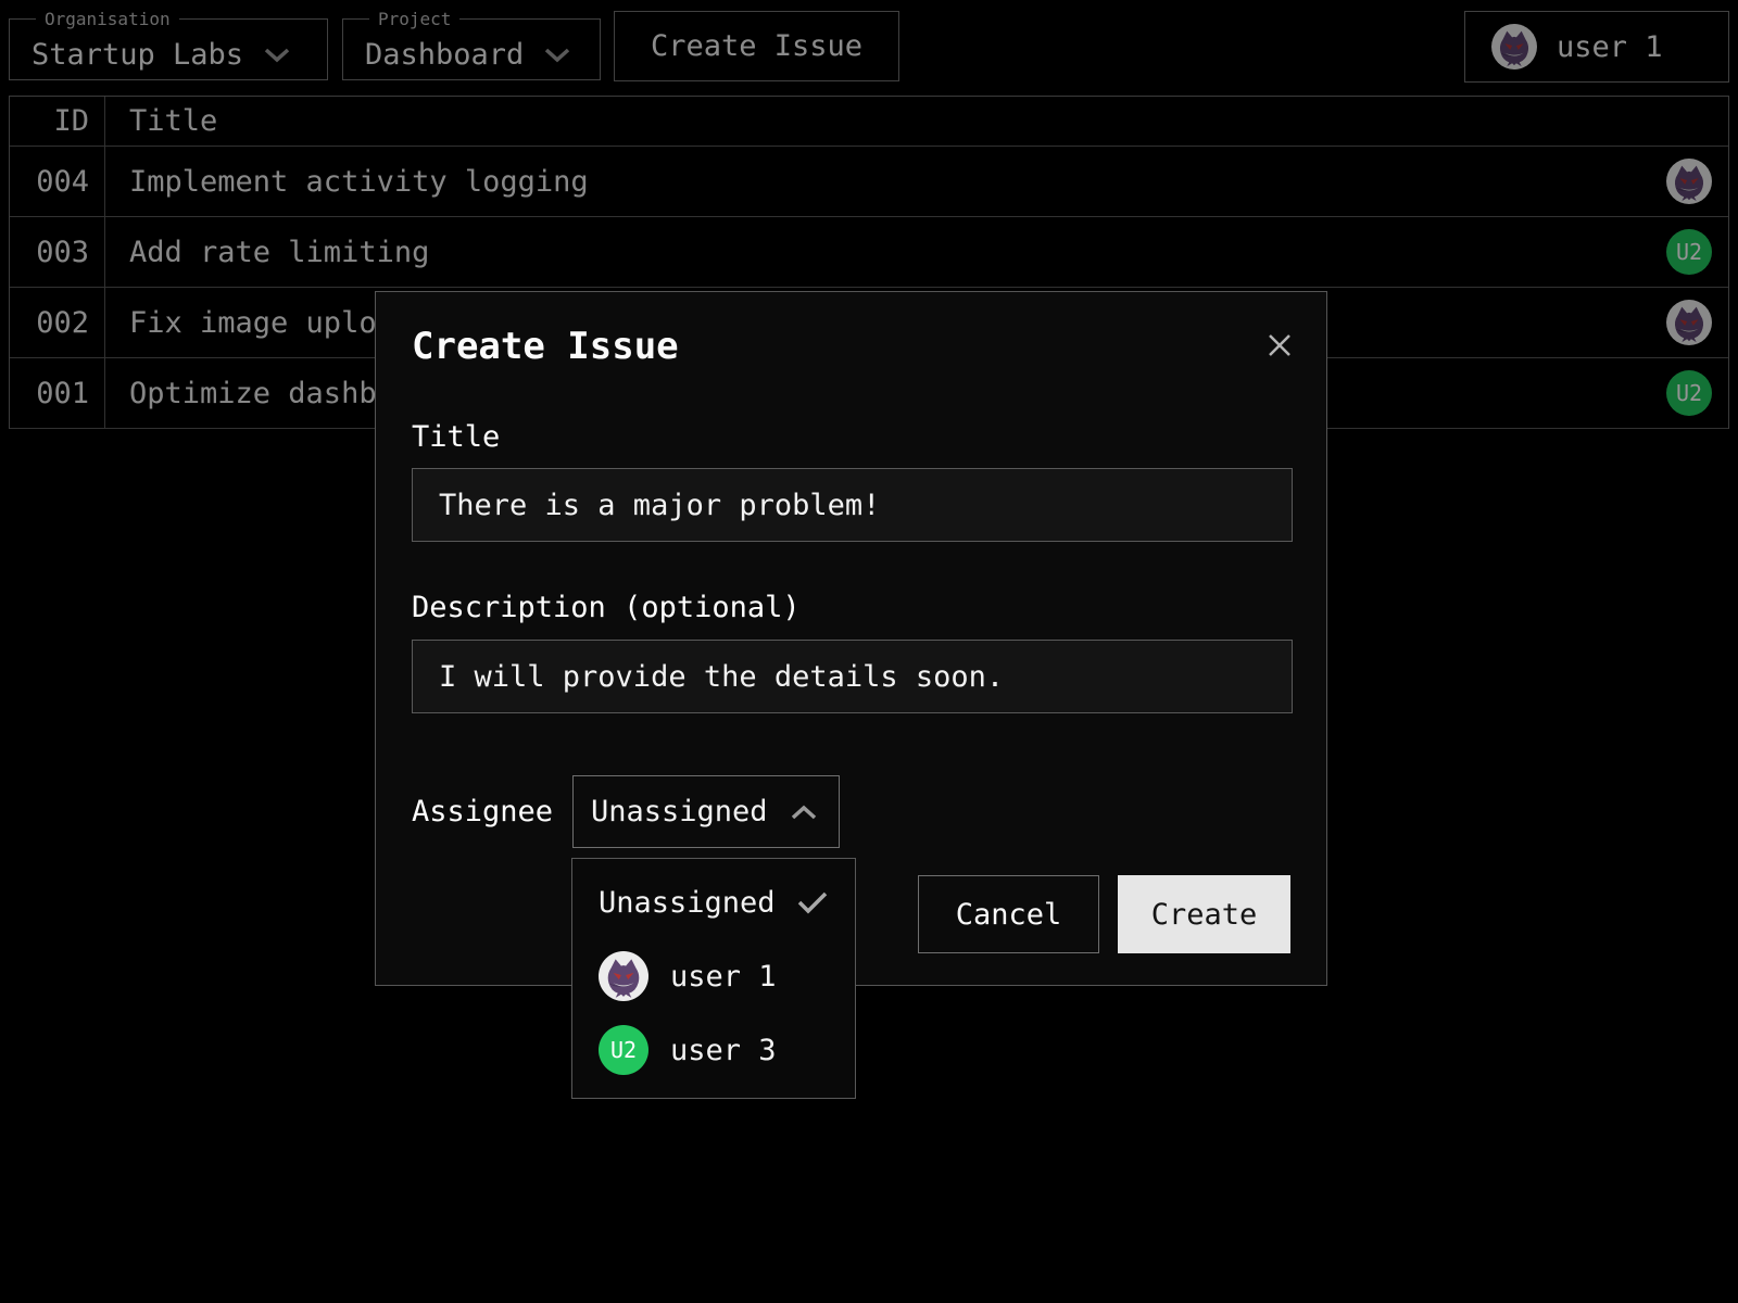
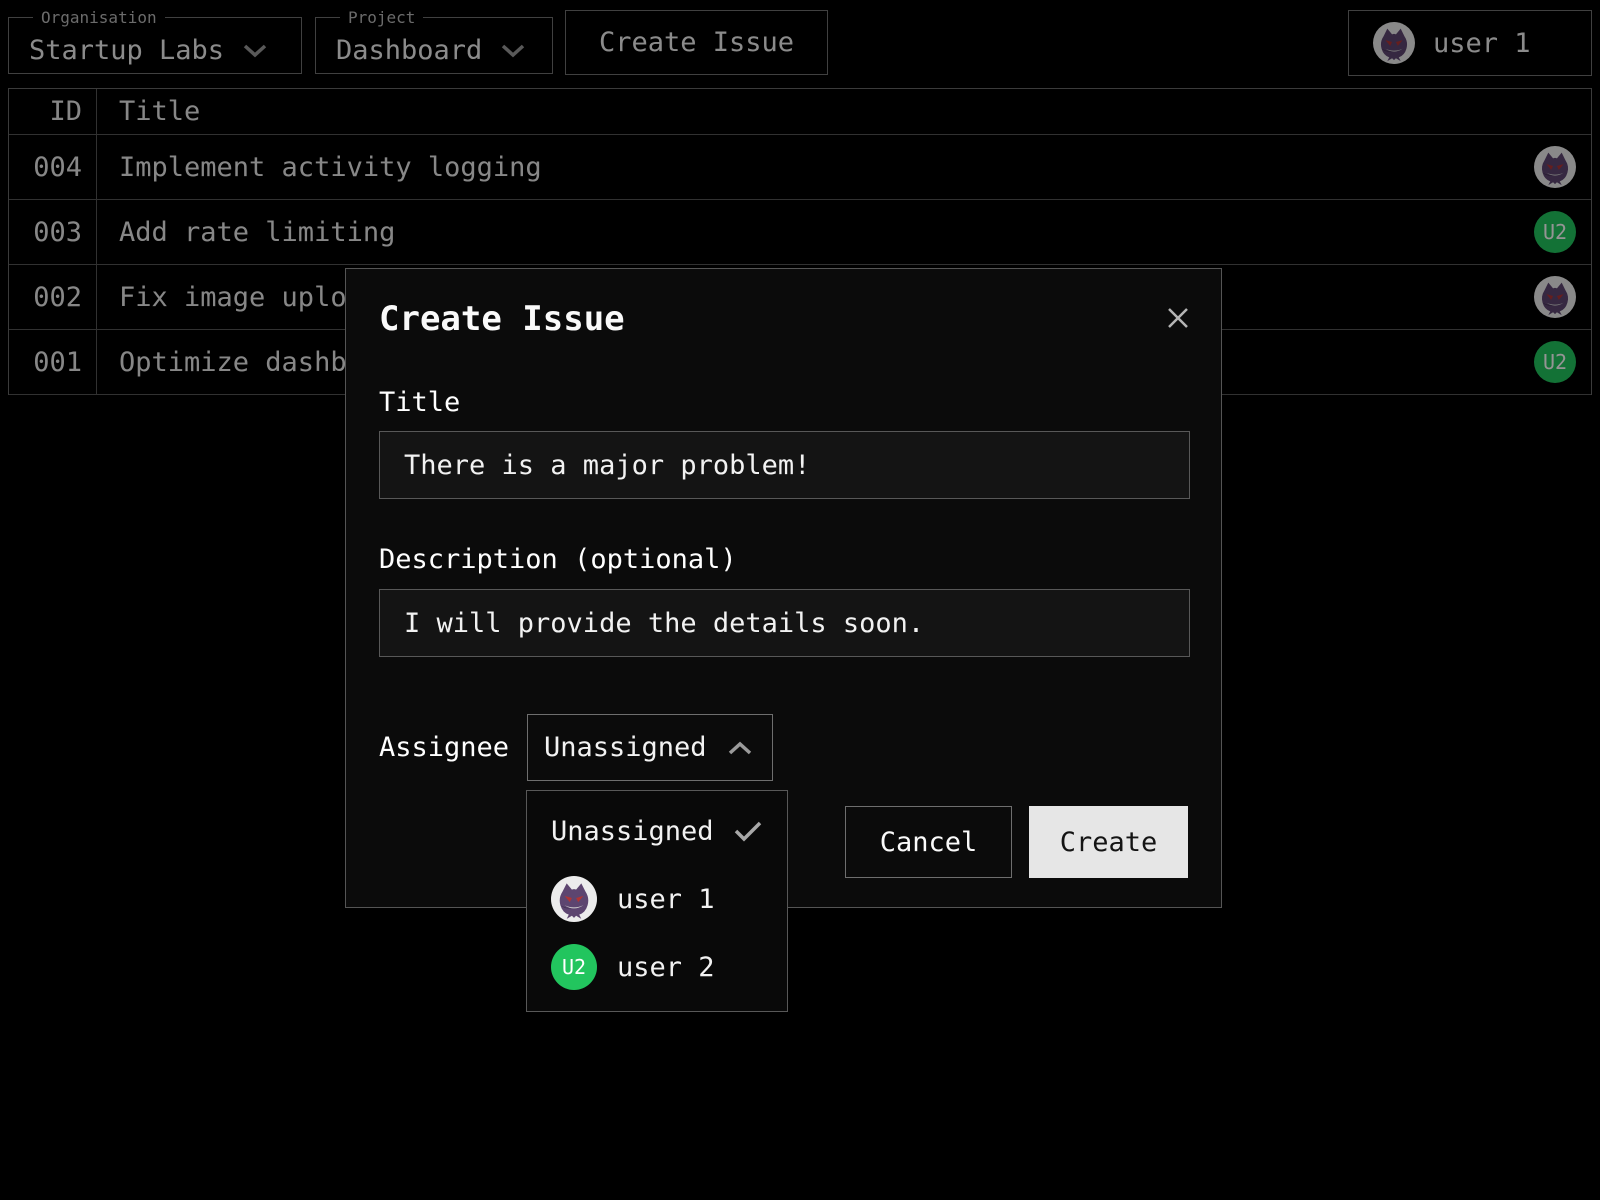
  Organisation
  Startup Labs
  Project
  Dashboard
  Create Issue
  user 1
  ID
  Title
  004
  Implement activity logging
  003
  Add rate limiting
  U2
  002
  Fix image uplo
  001
  Optimize dashb
  U2
  Create Issue
  Title
  There is a major problem!
  Description (optional)
  I will provide the details soon.
  Assignee
  Unassigned
  Cancel
  Create
  Unassigned
  user 1
  U2
- user 3
+ user 2
